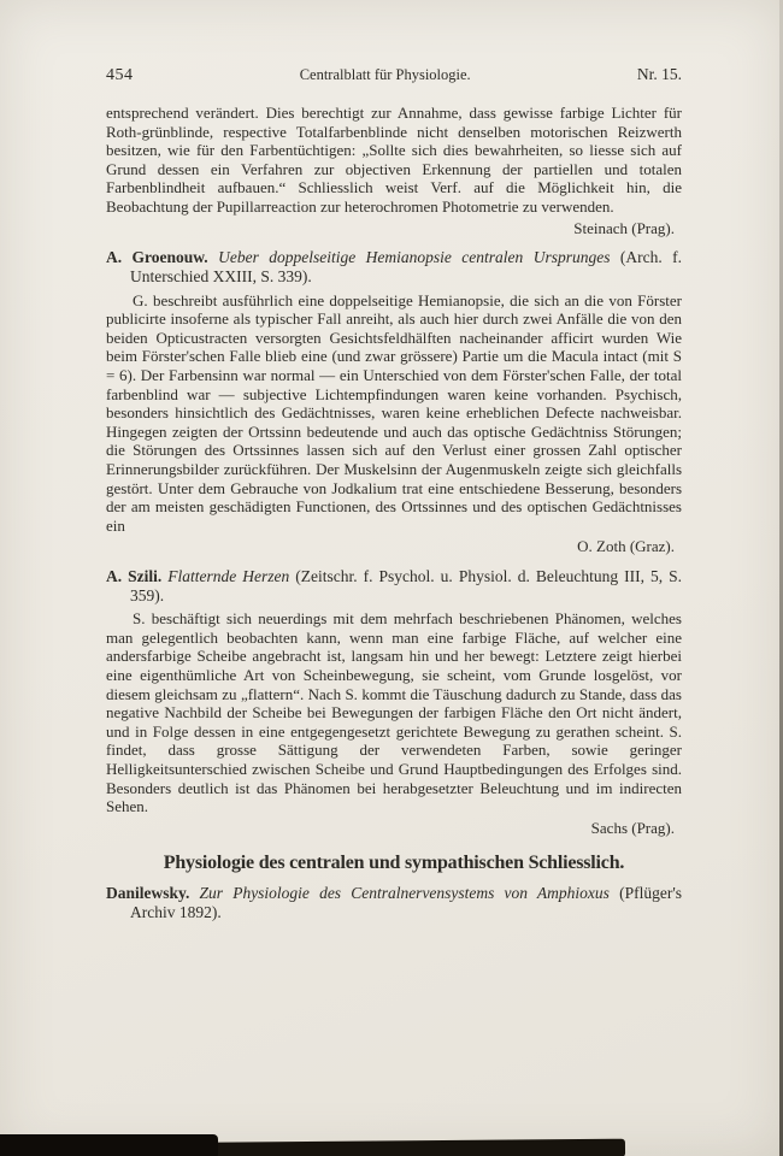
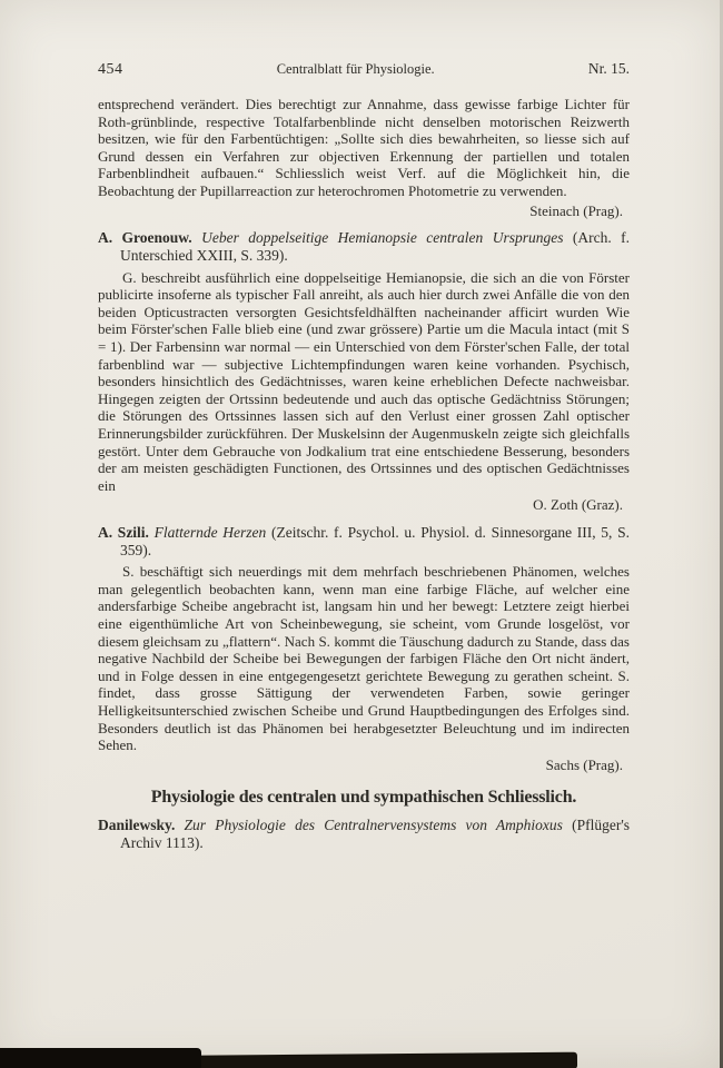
  454
  Centralblatt für Physiologie.
  Nr. 15.
  entsprechend verändert. Dies berechtigt zur Annahme, dass gewisse farbige Lichter für Roth-grünblinde, respective Totalfarbenblinde nicht denselben motorischen Reizwerth besitzen, wie für den Farbentüchtigen: „Sollte sich dies bewahrheiten, so liesse sich auf Grund dessen ein Verfahren zur objectiven Erkennung der partiellen und totalen Farbenblindheit aufbauen.“ Schliesslich weist Verf. auf die Möglichkeit hin, die Beobachtung der Pupillarreaction zur heterochromen Photometrie zu verwenden.
  Steinach (Prag).
  A. Groenouw. Ueber doppelseitige Hemianopsie centralen Ursprunges (Arch. f. Unterschied XXIII, S. 339).
- G. beschreibt ausführlich eine doppelseitige Hemianopsie, die sich an die von Förster publicirte insoferne als typischer Fall anreiht, als auch hier durch zwei Anfälle die von den beiden Opticustracten versorgten Gesichtsfeldhälften nacheinander afficirt wurden Wie beim Förster'schen Falle blieb eine (und zwar grössere) Partie um die Macula intact (mit S = 6). Der Farbensinn war normal — ein Unterschied von dem Förster'schen Falle, der total farbenblind war — subjective Lichtempfindungen waren keine vorhanden. Psychisch, besonders hinsichtlich des Gedächtnisses, waren keine erheblichen Defecte nachweisbar. Hingegen zeigten der Ortssinn bedeutende und auch das optische Gedächtniss Störungen; die Störungen des Ortssinnes lassen sich auf den Verlust einer grossen Zahl optischer Erinnerungsbilder zurückführen. Der Muskelsinn der Augenmuskeln zeigte sich gleichfalls gestört. Unter dem Gebrauche von Jodkalium trat eine entschiedene Besserung, besonders der am meisten geschädigten Functionen, des Ortssinnes und des optischen Gedächtnisses ein
+ G. beschreibt ausführlich eine doppelseitige Hemianopsie, die sich an die von Förster publicirte insoferne als typischer Fall anreiht, als auch hier durch zwei Anfälle die von den beiden Opticustracten versorgten Gesichtsfeldhälften nacheinander afficirt wurden Wie beim Förster'schen Falle blieb eine (und zwar grössere) Partie um die Macula intact (mit S = 1). Der Farbensinn war normal — ein Unterschied von dem Förster'schen Falle, der total farbenblind war — subjective Lichtempfindungen waren keine vorhanden. Psychisch, besonders hinsichtlich des Gedächtnisses, waren keine erheblichen Defecte nachweisbar. Hingegen zeigten der Ortssinn bedeutende und auch das optische Gedächtniss Störungen; die Störungen des Ortssinnes lassen sich auf den Verlust einer grossen Zahl optischer Erinnerungsbilder zurückführen. Der Muskelsinn der Augenmuskeln zeigte sich gleichfalls gestört. Unter dem Gebrauche von Jodkalium trat eine entschiedene Besserung, besonders der am meisten geschädigten Functionen, des Ortssinnes und des optischen Gedächtnisses ein
  O. Zoth (Graz).
- A. Szili. Flatternde Herzen (Zeitschr. f. Psychol. u. Physiol. d. Beleuchtung III, 5, S. 359).
+ A. Szili. Flatternde Herzen (Zeitschr. f. Psychol. u. Physiol. d. Sinnesorgane III, 5, S. 359).
  S. beschäftigt sich neuerdings mit dem mehrfach beschriebenen Phänomen, welches man gelegentlich beobachten kann, wenn man eine farbige Fläche, auf welcher eine andersfarbige Scheibe angebracht ist, langsam hin und her bewegt: Letztere zeigt hierbei eine eigenthümliche Art von Scheinbewegung, sie scheint, vom Grunde losgelöst, vor diesem gleichsam zu „flattern“. Nach S. kommt die Täuschung dadurch zu Stande, dass das negative Nachbild der Scheibe bei Bewegungen der farbigen Fläche den Ort nicht ändert, und in Folge dessen in eine entgegengesetzt gerichtete Bewegung zu gerathen scheint. S. findet, dass grosse Sättigung der verwendeten Farben, sowie geringer Helligkeitsunterschied zwischen Scheibe und Grund Hauptbedingungen des Erfolges sind. Besonders deutlich ist das Phänomen bei herabgesetzter Beleuchtung und im indirecten Sehen.
  Sachs (Prag).
  Physiologie des centralen und sympathischen Schliesslich.
- Danilewsky. Zur Physiologie des Centralnervensystems von Amphioxus (Pflüger's Archiv 1892).
+ Danilewsky. Zur Physiologie des Centralnervensystems von Amphioxus (Pflüger's Archiv 1113).
